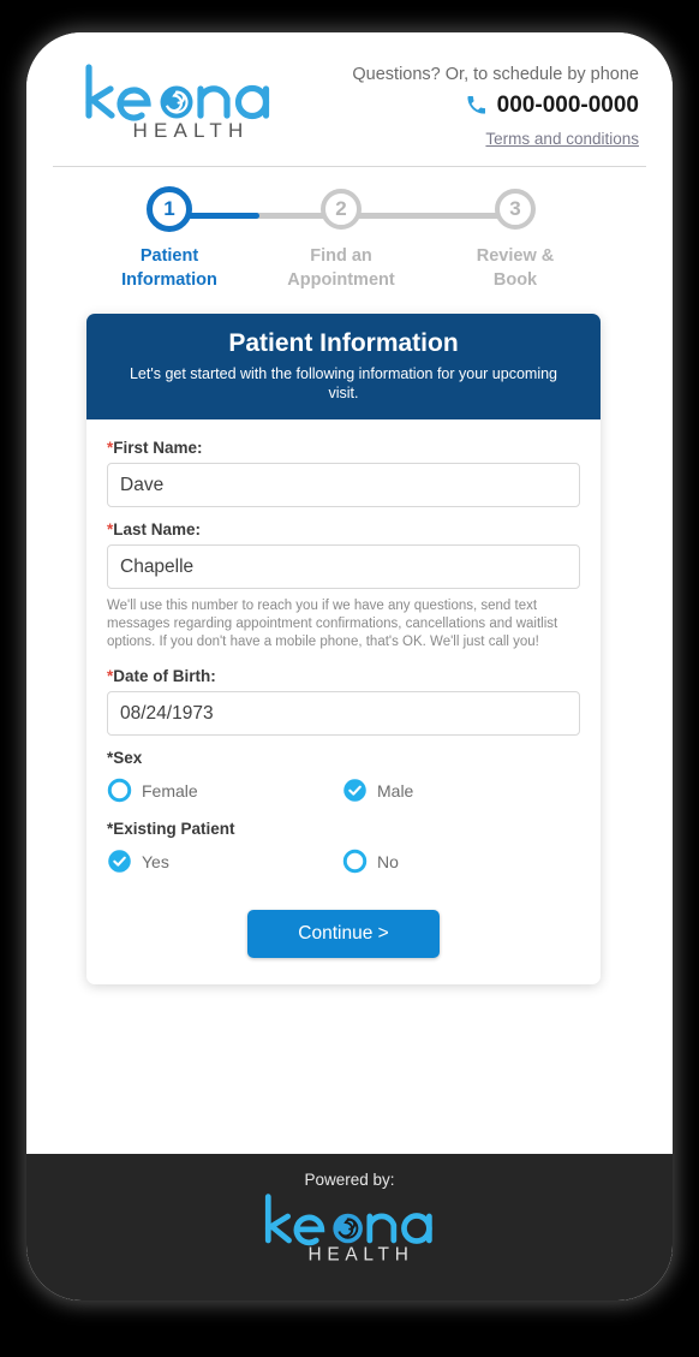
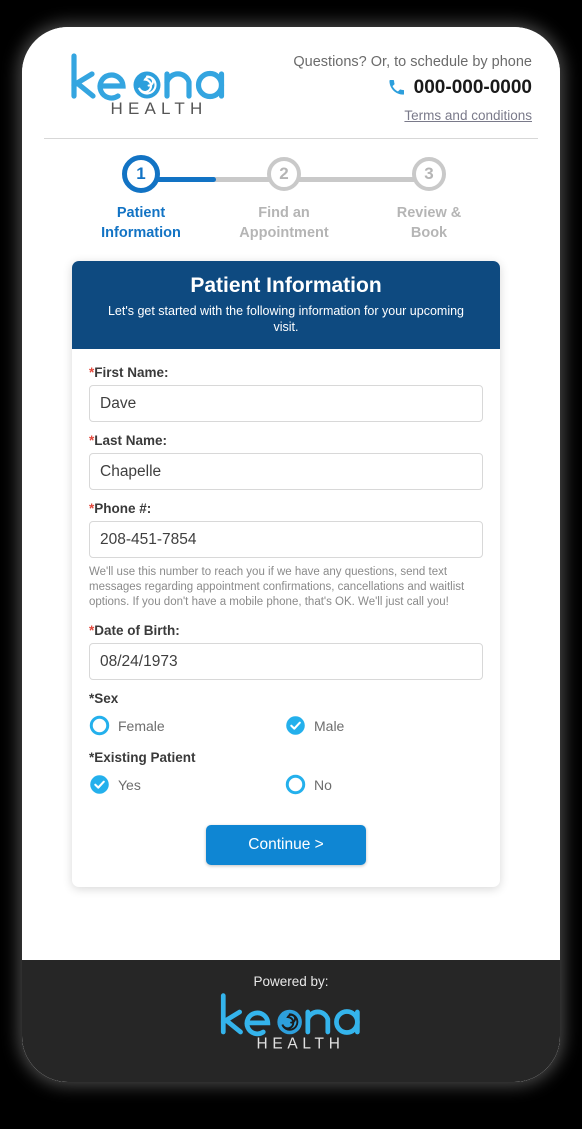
  HEALTH
  Questions? Or, to schedule by phone
  000-000-0000
  Terms and conditions
  1
  2
  3
  Patient
  Information
  Find an
  Appointment
  Review &
  Book
  Patient Information
  Let's get started with the following information for your upcoming visit.
  *First Name:
  Dave
  *Last Name:
  Chapelle
+ *Phone #:
+ 208-451-7854
  We'll use this number to reach you if we have any questions, send text messages regarding appointment confirmations, cancellations and waitlist options. If you don't have a mobile phone, that's OK. We'll just call you!
  *Date of Birth:
  08/24/1973
  *Sex
  Female
  Male
  *Existing Patient
  Yes
  No
  Continue >
  Powered by:
  HEALTH
